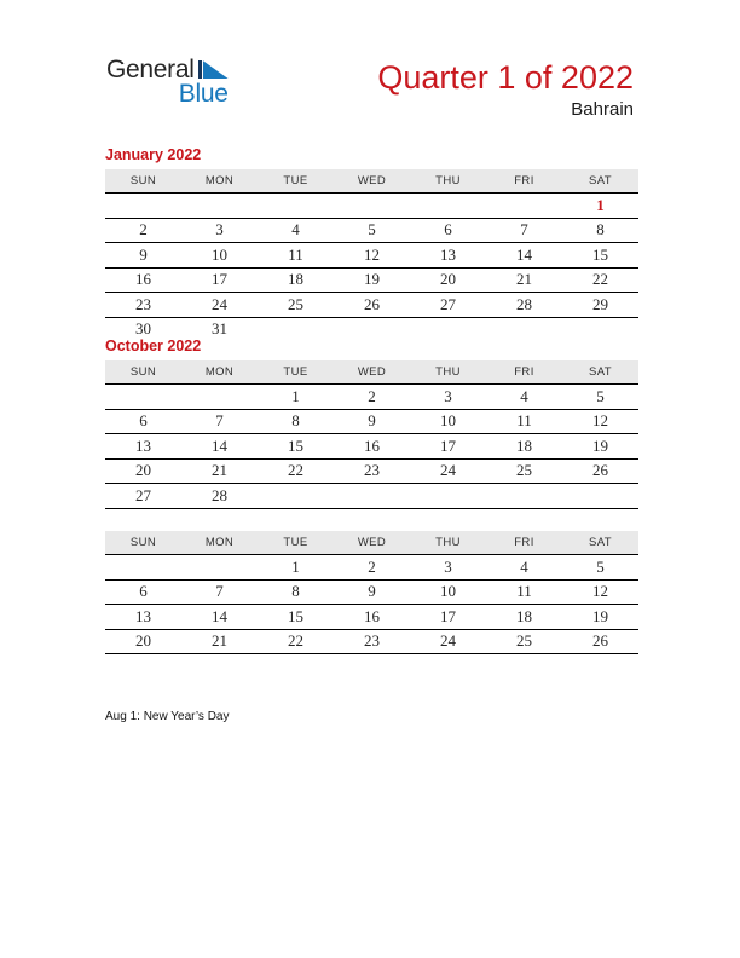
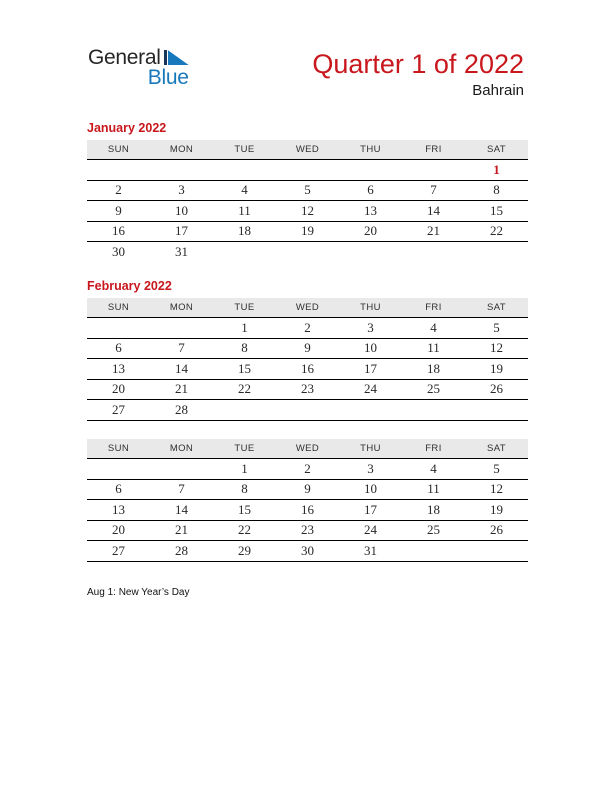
  General
  Blue
  Quarter 1 of 2022
  Bahrain
  January 2022
  SUN	MON	TUE	WED	THU	FRI	SAT
  						1
  2	3	4	5	6	7	8
  9	10	11	12	13	14	15
  16	17	18	19	20	21	22
- 23	24	25	26	27	28	29
  30	31
- October 2022
+ February 2022
  SUN	MON	TUE	WED	THU	FRI	SAT
  		1	2	3	4	5
  6	7	8	9	10	11	12
  13	14	15	16	17	18	19
  20	21	22	23	24	25	26
  27	28
  SUN	MON	TUE	WED	THU	FRI	SAT
  		1	2	3	4	5
  6	7	8	9	10	11	12
  13	14	15	16	17	18	19
  20	21	22	23	24	25	26
+ 27	28	29	30	31
  Aug 1: New Year’s Day
